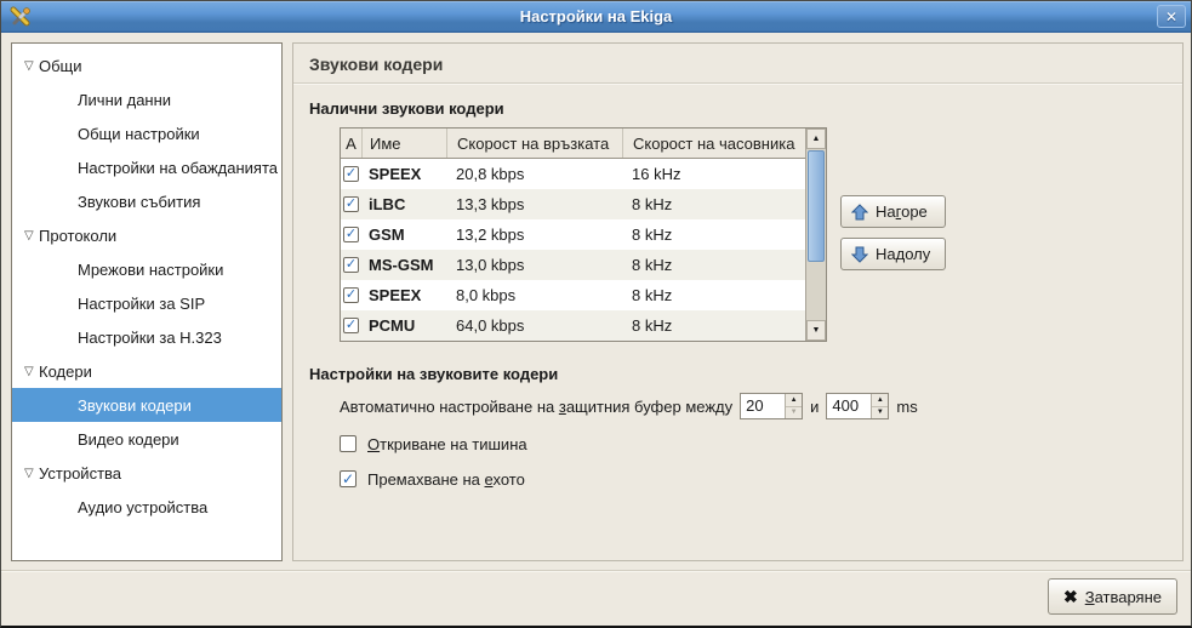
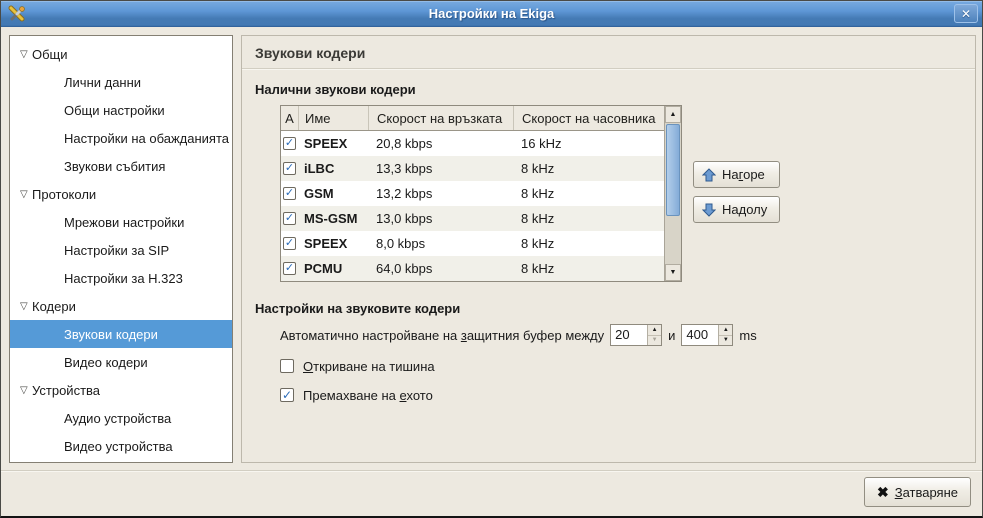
  Настройки на Ekiga
  ✕
  ▽
  Общи
  Лични данни
  Общи настройки
  Настройки на обажданията
  Звукови събития
  ▽
  Протоколи
  Мрежови настройки
  Настройки за SIP
  Настройки за H.323
  ▽
  Кодери
  Звукови кодери
  Видео кодери
  ▽
  Устройства
  Аудио устройства
+ Видео устройства
  Звукови кодери
  Налични звукови кодери
  А
  Име
  Скорост на връзката
  Скорост на часовника
  ✓
  SPEEX
  20,8 kbps
  16 kHz
  ✓
  iLBC
  13,3 kbps
  8 kHz
  ✓
  GSM
  13,2 kbps
  8 kHz
  ✓
  MS-GSM
  13,0 kbps
  8 kHz
  ✓
  SPEEX
  8,0 kbps
  8 kHz
  ✓
  PCMU
  64,0 kbps
  8 kHz
  Нагоре
  Надолу
  Настройки на звуковите кодери
  Автоматично настройване на защитния буфер между
  20
  и
  400
  ms
  Откриване на тишина
  ✓
  Премахване на ехото
  ✖
  Затваряне
